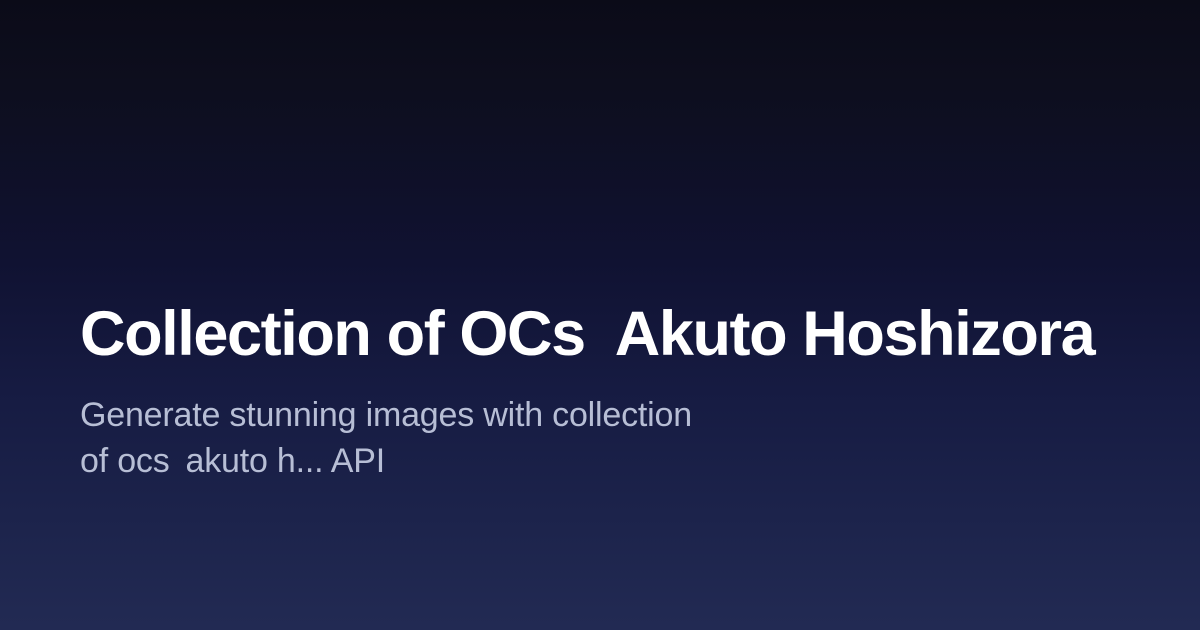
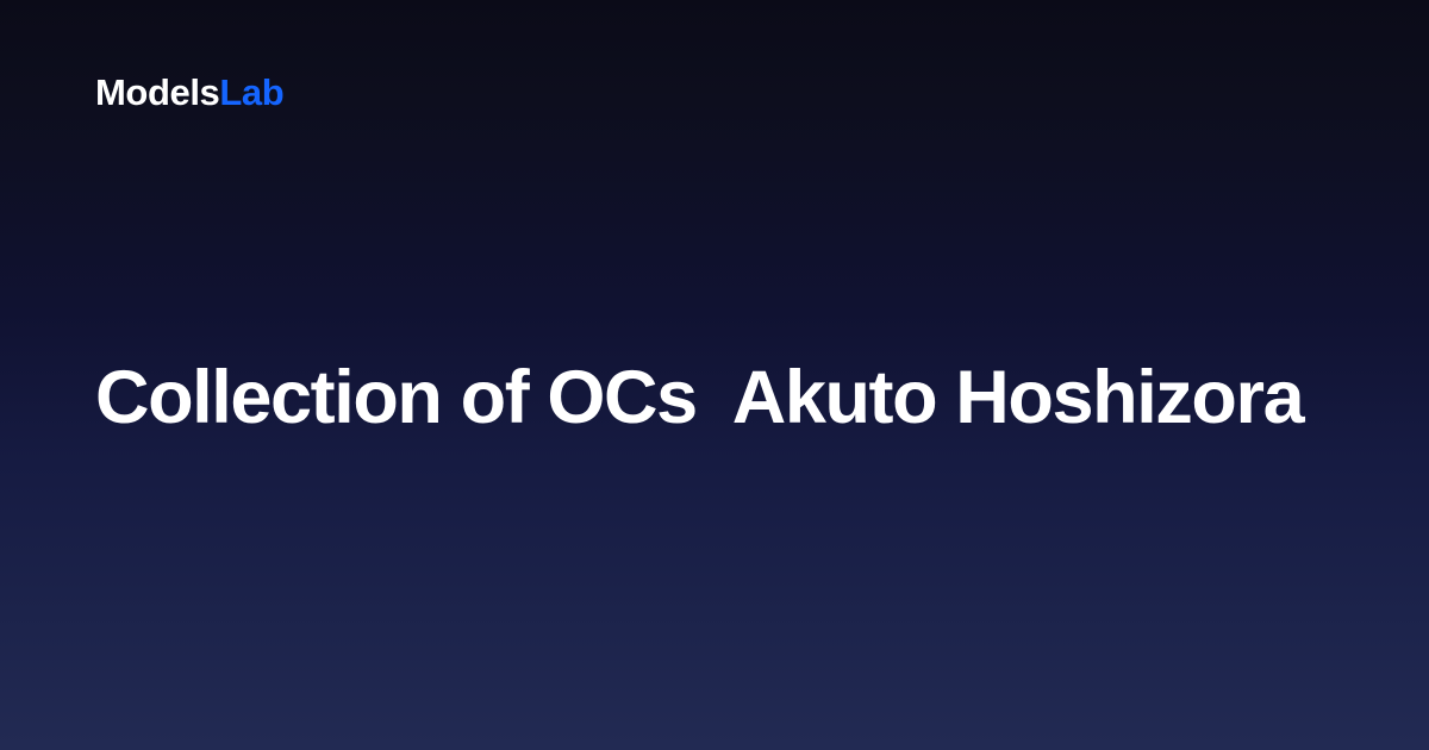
+ ModelsLab
  Collection of OCs Akuto Hoshizora
- Generate stunning images with collection of ocs akuto h... API
